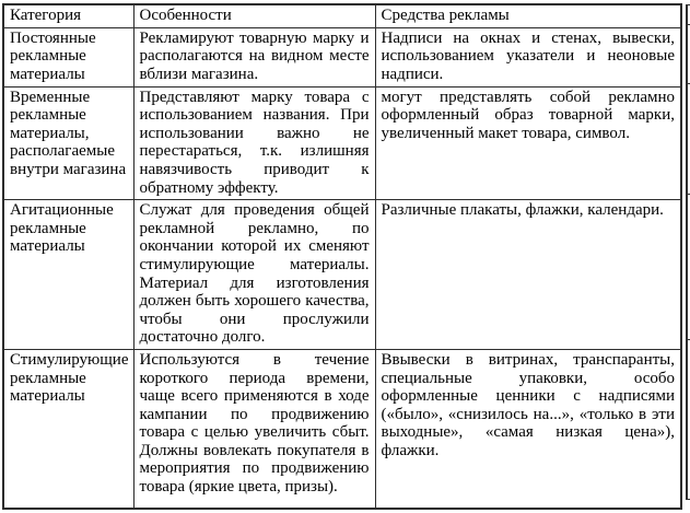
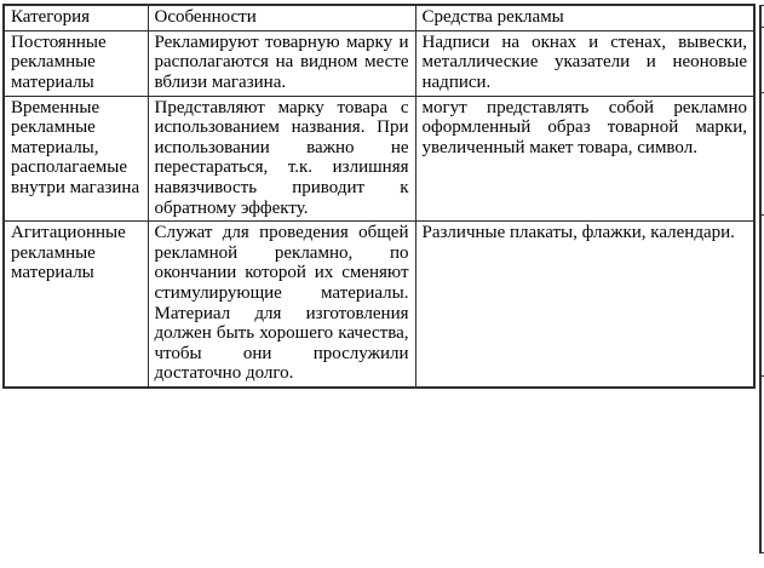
  Категория	Особенности	Средства рекламы
- Постоянные рекламные материалы	Рекламируют товарную марку и располагаются на видном месте вблизи магазина.	Надписи на окнах и стенах, вывески, использованием указатели и неоновые надписи.
+ Постоянные рекламные материалы	Рекламируют товарную марку и располагаются на видном месте вблизи магазина.	Надписи на окнах и стенах, вывески, металлические указатели и неоновые надписи.
  Временные рекламные материалы, располагаемые внутри магазина	Представляют марку товара с использованием названия. При использовании важно не перестараться, т.к. излишняя навязчивость приводит к обратному эффекту.	могут представлять собой рекламно оформленный образ товарной марки, увеличенный макет товара, символ.
  Агитационные рекламные материалы	Служат для проведения общей рекламной рекламно, по окончании которой их сменяют стимулирующие материалы. Материал для изготовления должен быть хорошего качества, чтобы они прослужили достаточно долго.	Различные плакаты, флажки, календари.
- Стимулирующие рекламные материалы	Используются в течение короткого периода времени, чаще всего применяются в ходе кампании по продвижению товара с целью увеличить сбыт. Должны вовлекать покупателя в мероприятия по продвижению товара (яркие цвета, призы).	Ввывески в витринах, транспаранты, специальные упаковки, особо оформленные ценники с надписями («было», «снизилось на...», «только в эти выходные», «самая низкая цена»), флажки.
